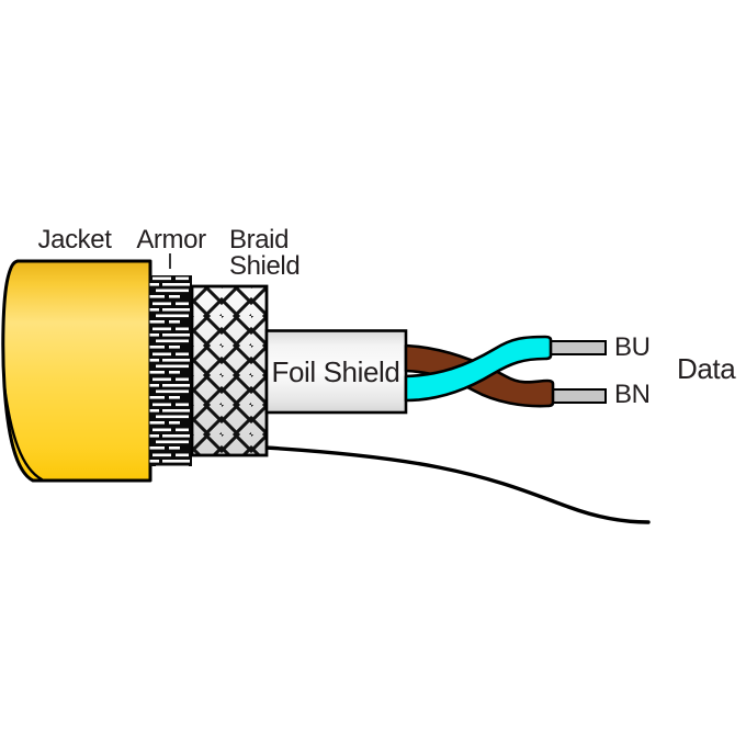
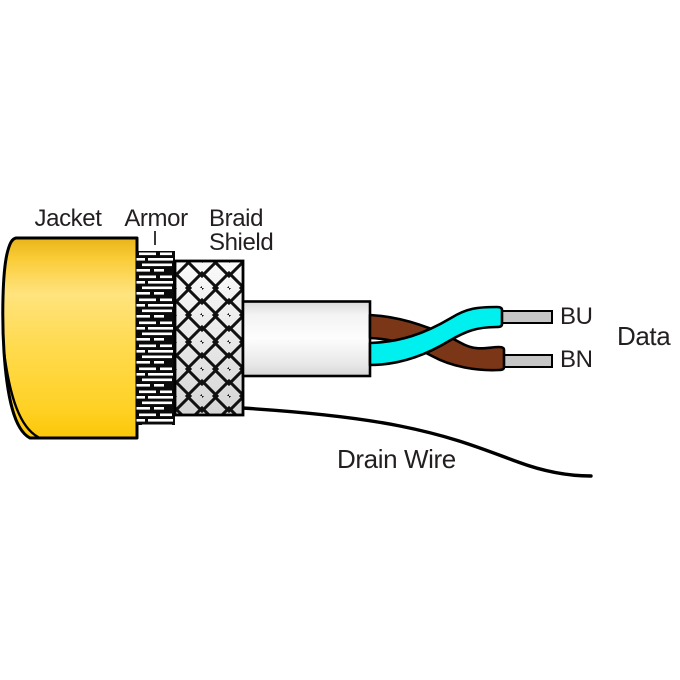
- Foil Shield
  Jacket
  Armor
  Braid
  Shield
  BU
  BN
  Data
+ Drain Wire
